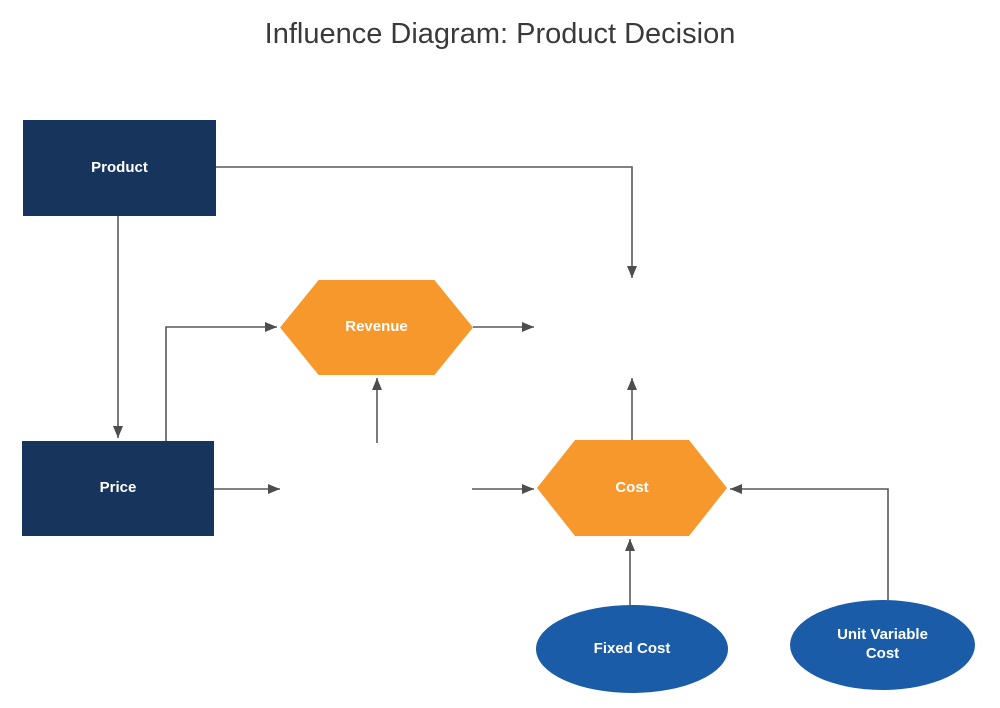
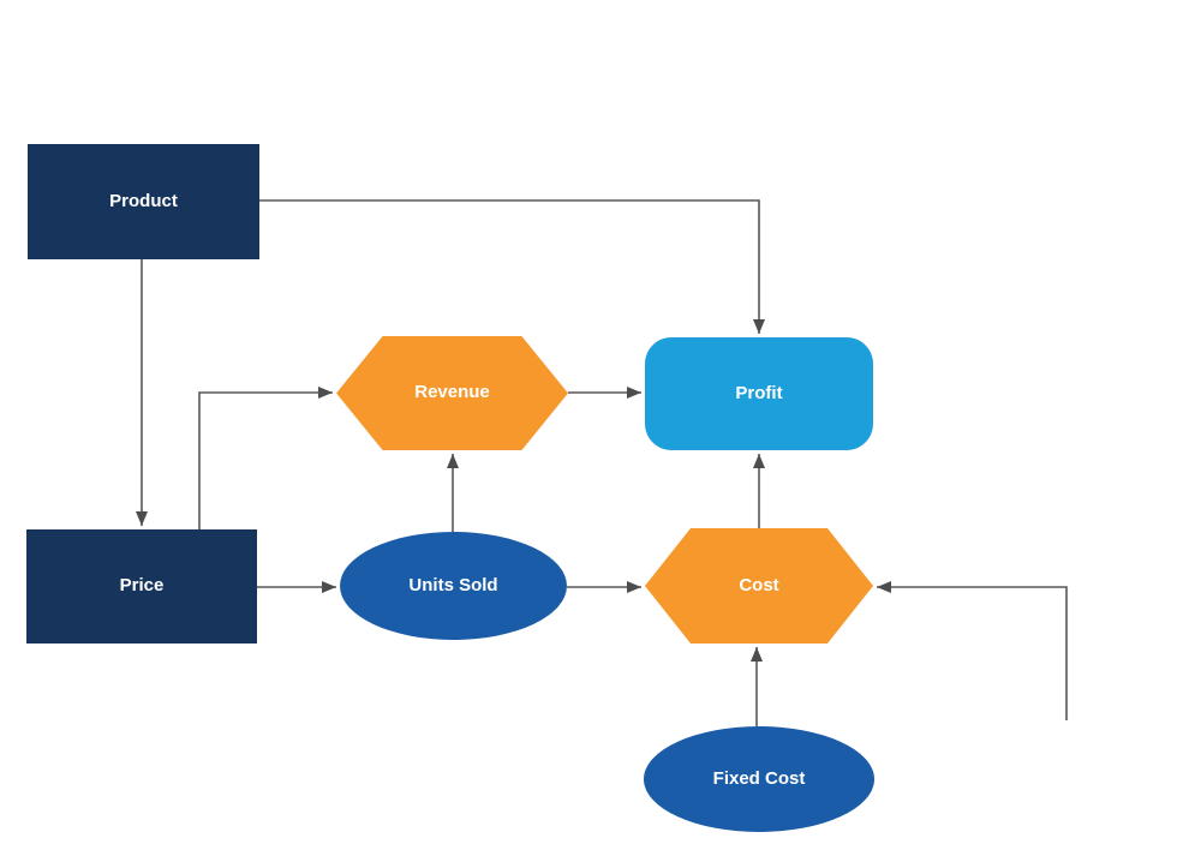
- Influence Diagram: Product Decision
  Product
  Price
  Revenue
+ Profit
+ Units Sold
  Cost
  Fixed Cost
- Unit Variable Cost
